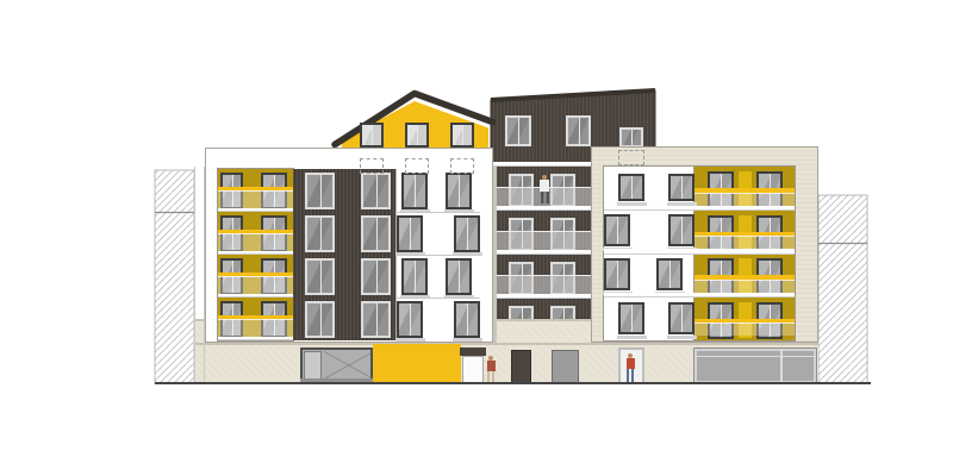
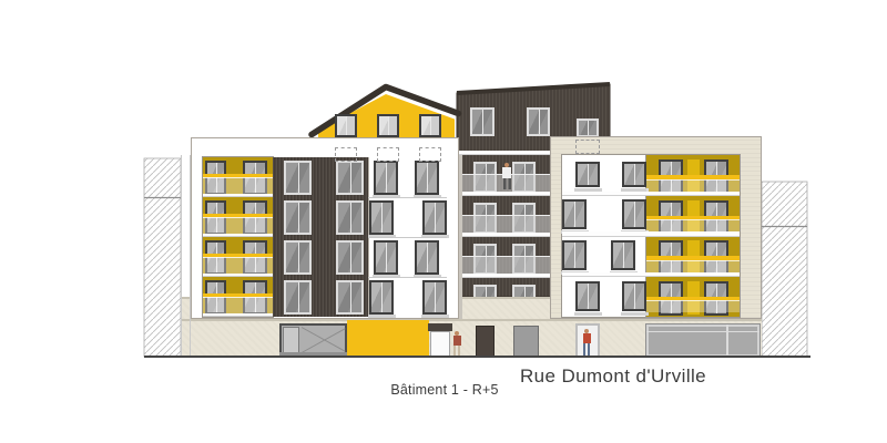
+ Rue Dumont d'Urville
+ Bâtiment 1 - R+5
